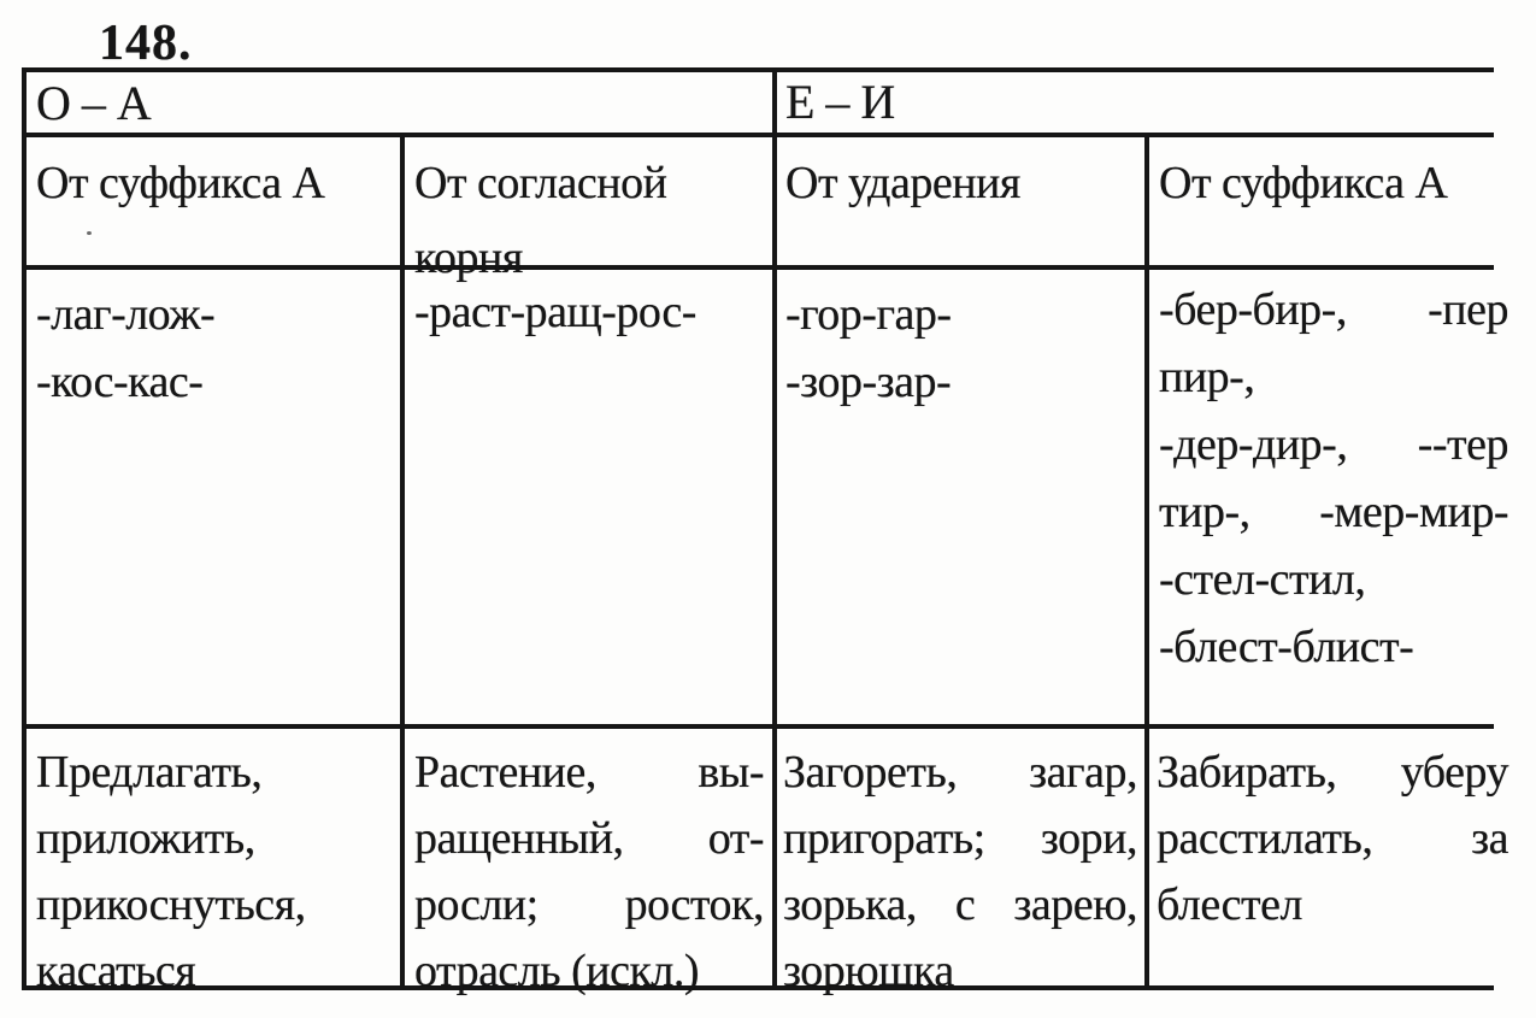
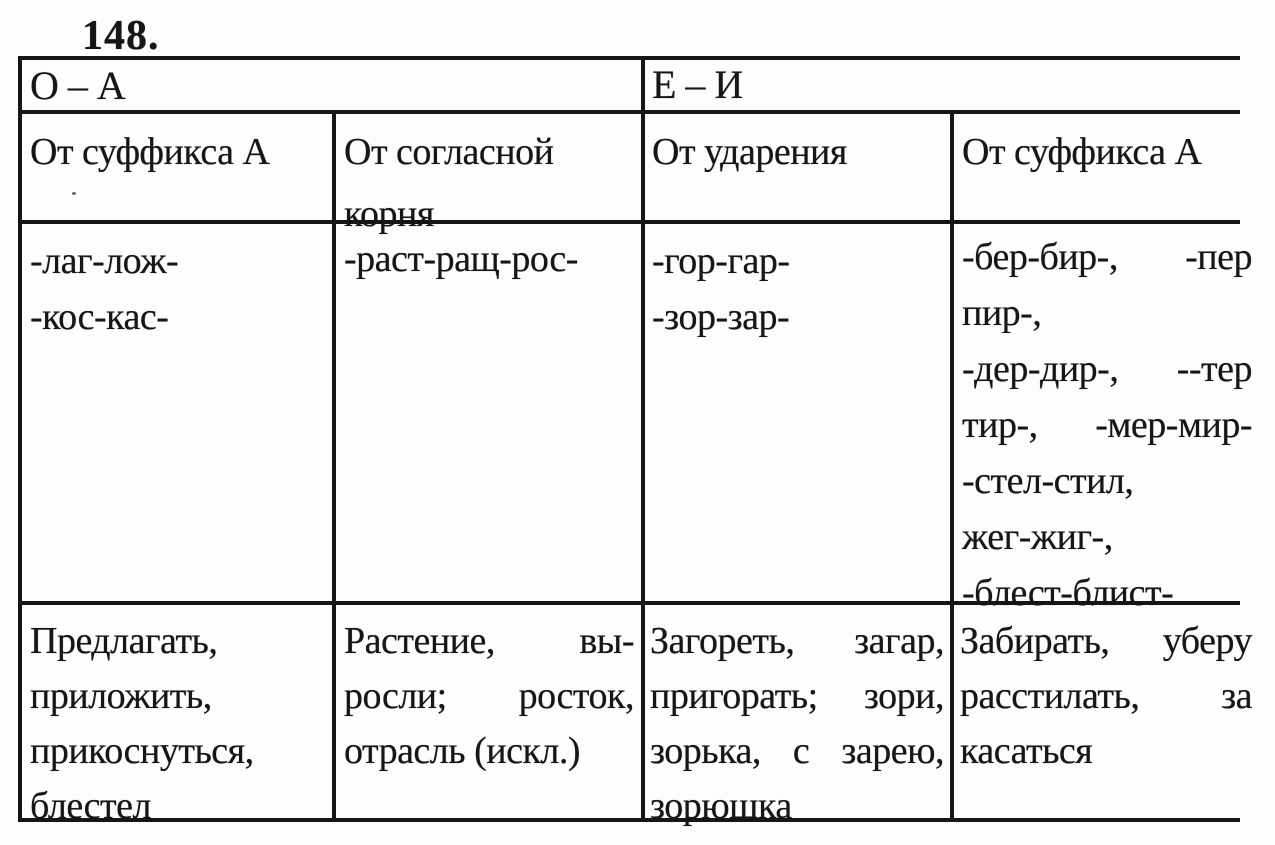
  148.
  О – А
  Е – И
  От суффикса А
  От согласной
  корня
  От ударения
  От суффикса А
  -лаг-лож-
  -кос-кас-
  -раст-ращ-рос-
  -гор-гар-
  -зор-зар-
  -бер-бир-,
  -пер
  пир-,
  -дер-дир-,
  --тер
  тир-,
  -мер-мир-
  -стел-стил,
+ жег-жиг-,
  -блест-блист-
  Предлагать,
  приложить,
  прикоснуться,
- касаться
+ блестел
  Растение,
  вы-
- ращенный,
- от-
  росли;
  росток,
  отрасль (искл.)
  Загореть,
  загар,
  пригорать;
  зори,
  зорька,
  с
  зарею,
  зорюшка
  Забирать,
  уберу
  расстилать,
  за
- блестел
+ касаться
